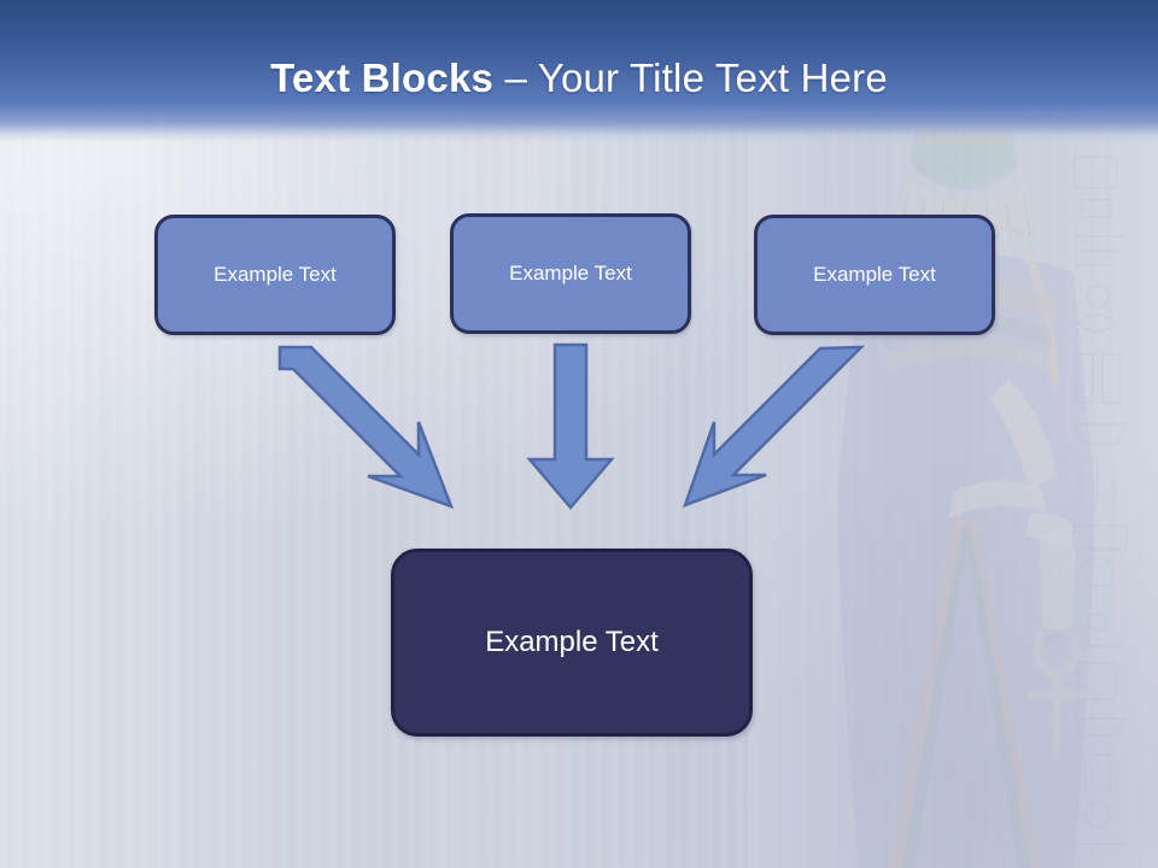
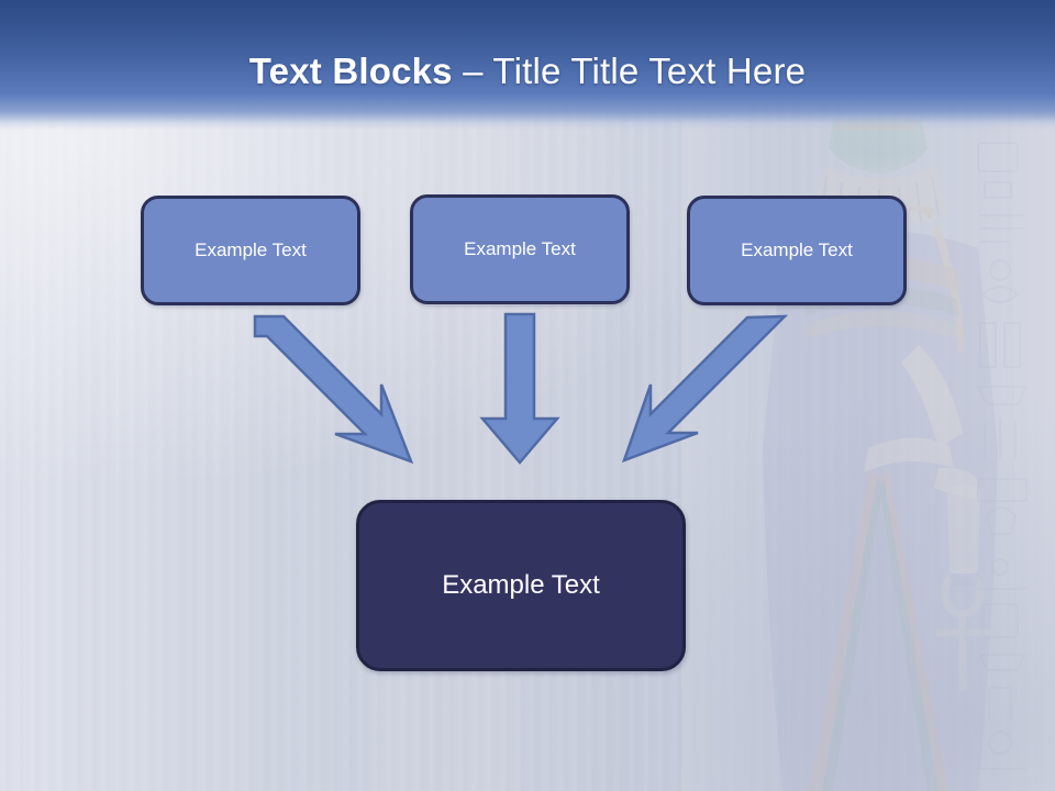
- Text Blocks – Your Title Text Here
+ Text Blocks – Title Title Text Here
  Example Text
  Example Text
  Example Text
  Example Text
